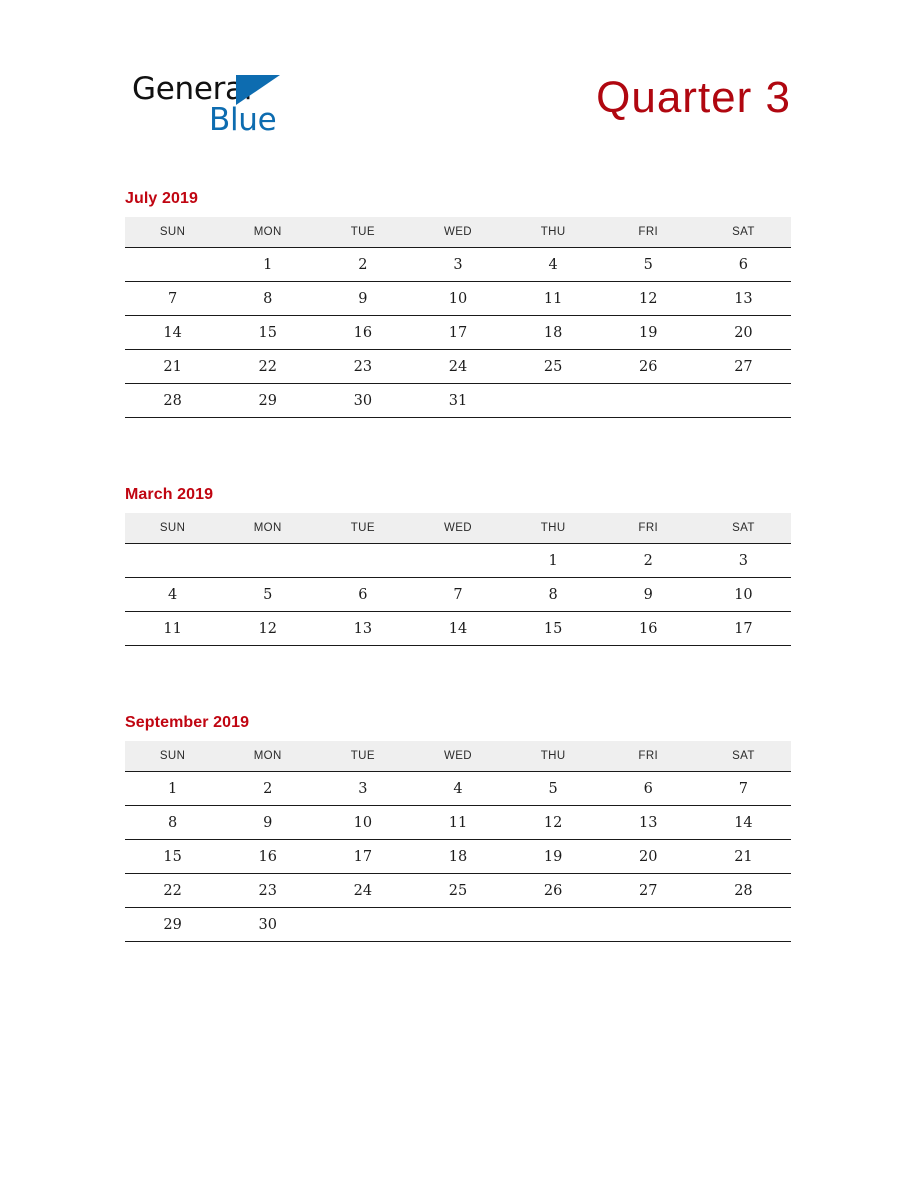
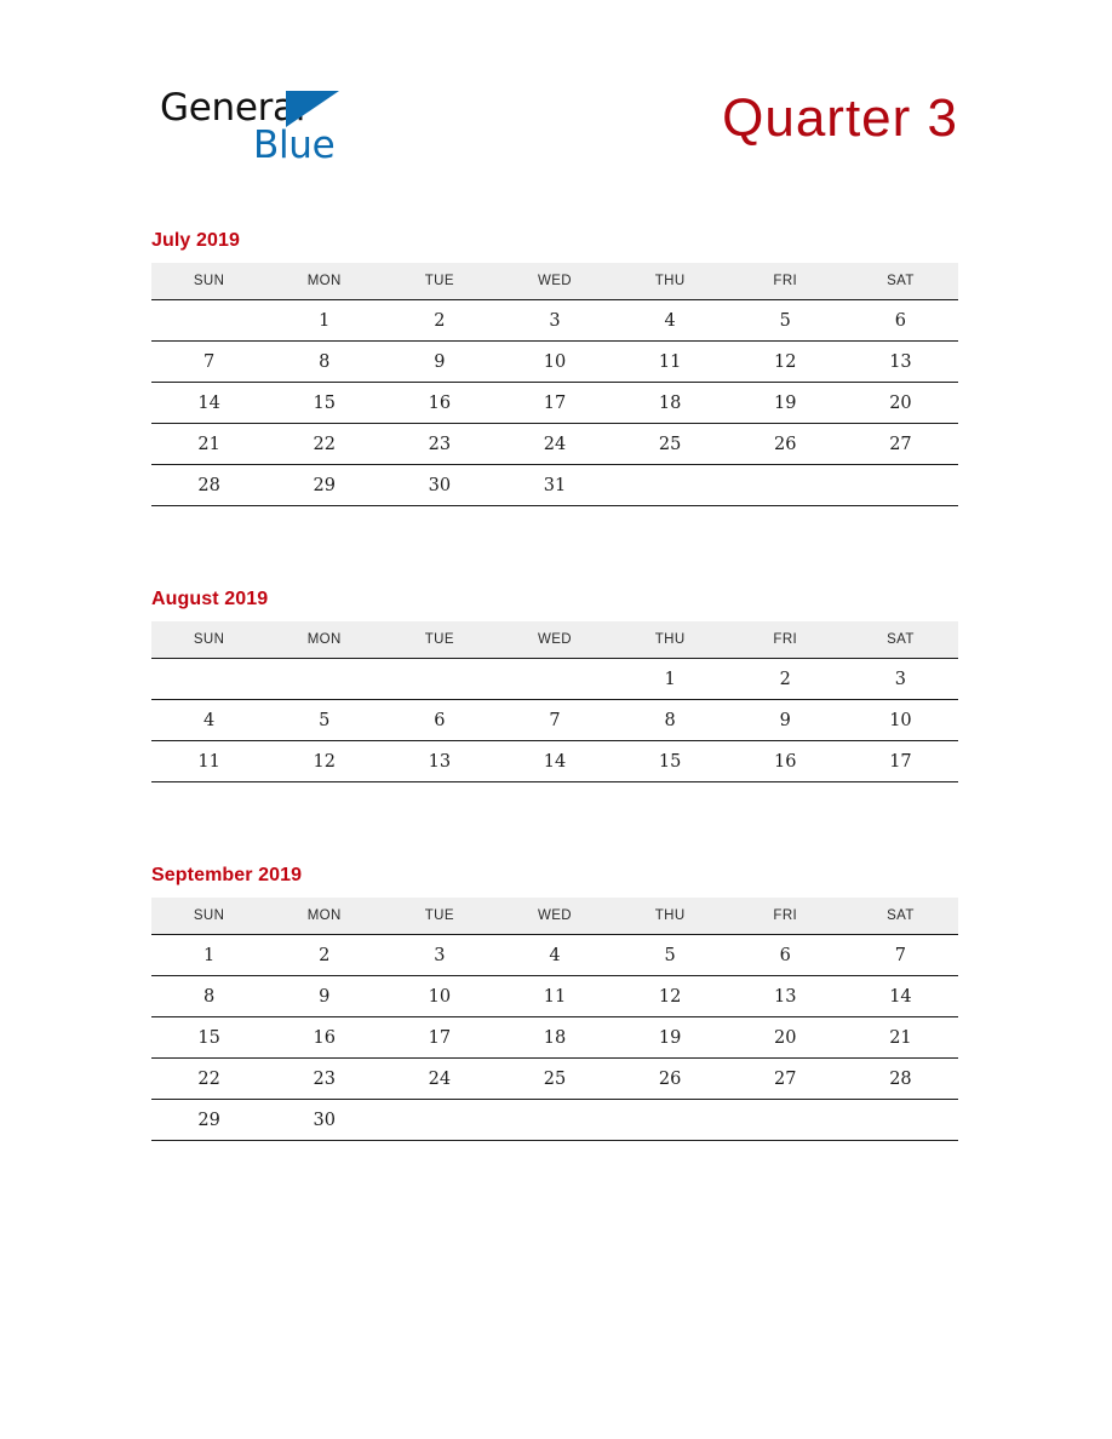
  General
  Blue
  Quarter 3
  July 2019
  SUN	MON	TUE	WED	THU	FRI	SAT
  	1	2	3	4	5	6
  7	8	9	10	11	12	13
  14	15	16	17	18	19	20
  21	22	23	24	25	26	27
  28	29	30	31
- March 2019
+ August 2019
  SUN	MON	TUE	WED	THU	FRI	SAT
  				1	2	3
  4	5	6	7	8	9	10
  11	12	13	14	15	16	17
  September 2019
  SUN	MON	TUE	WED	THU	FRI	SAT
  1	2	3	4	5	6	7
  8	9	10	11	12	13	14
  15	16	17	18	19	20	21
  22	23	24	25	26	27	28
  29	30
